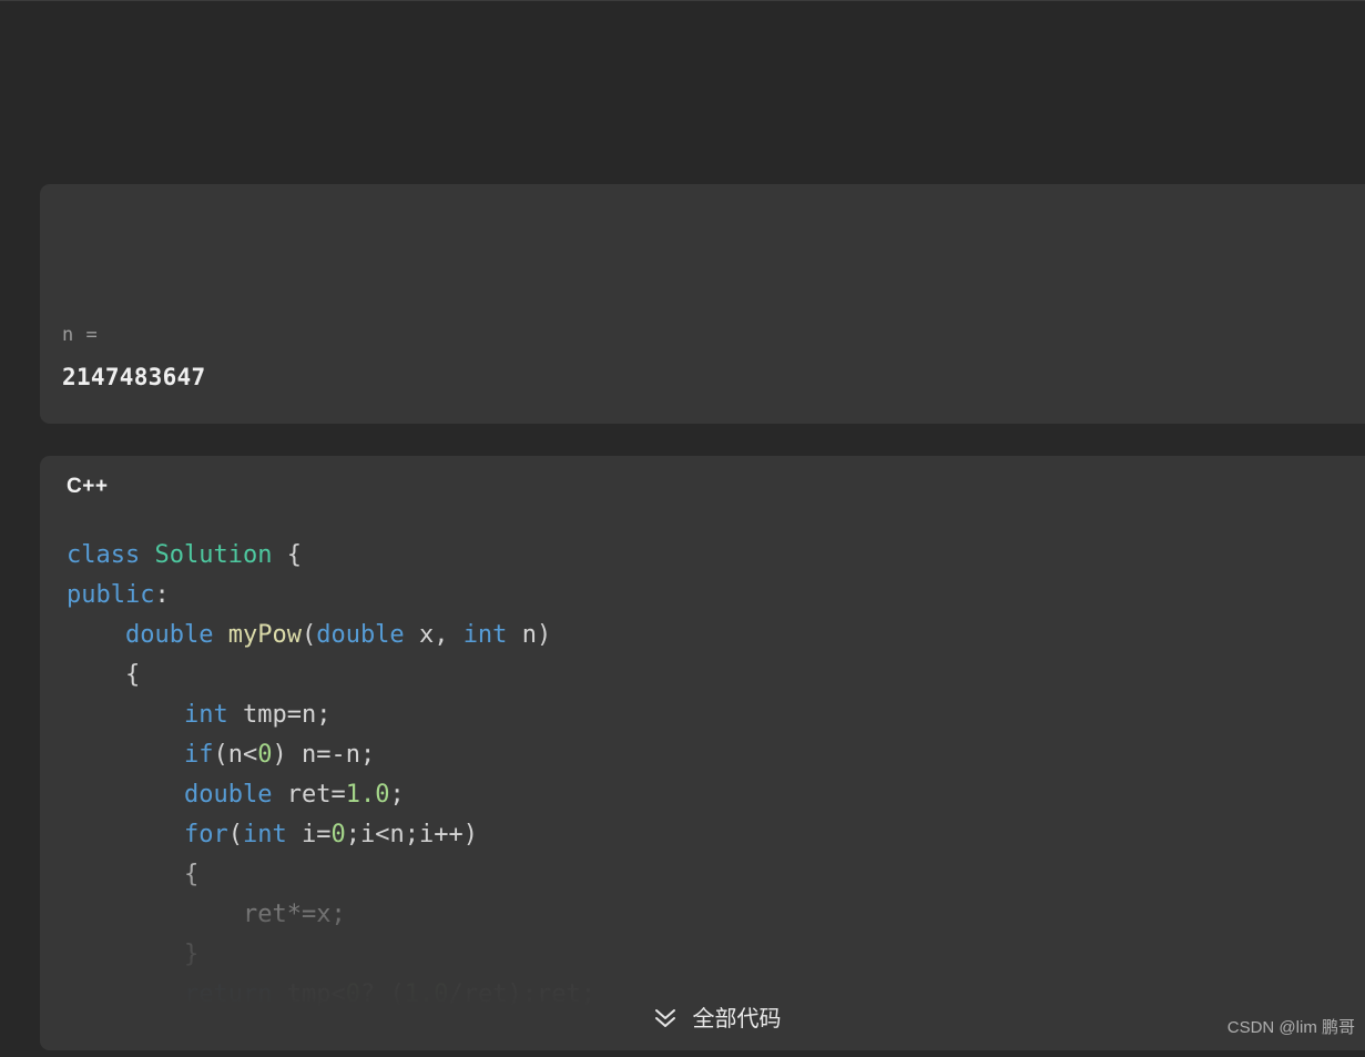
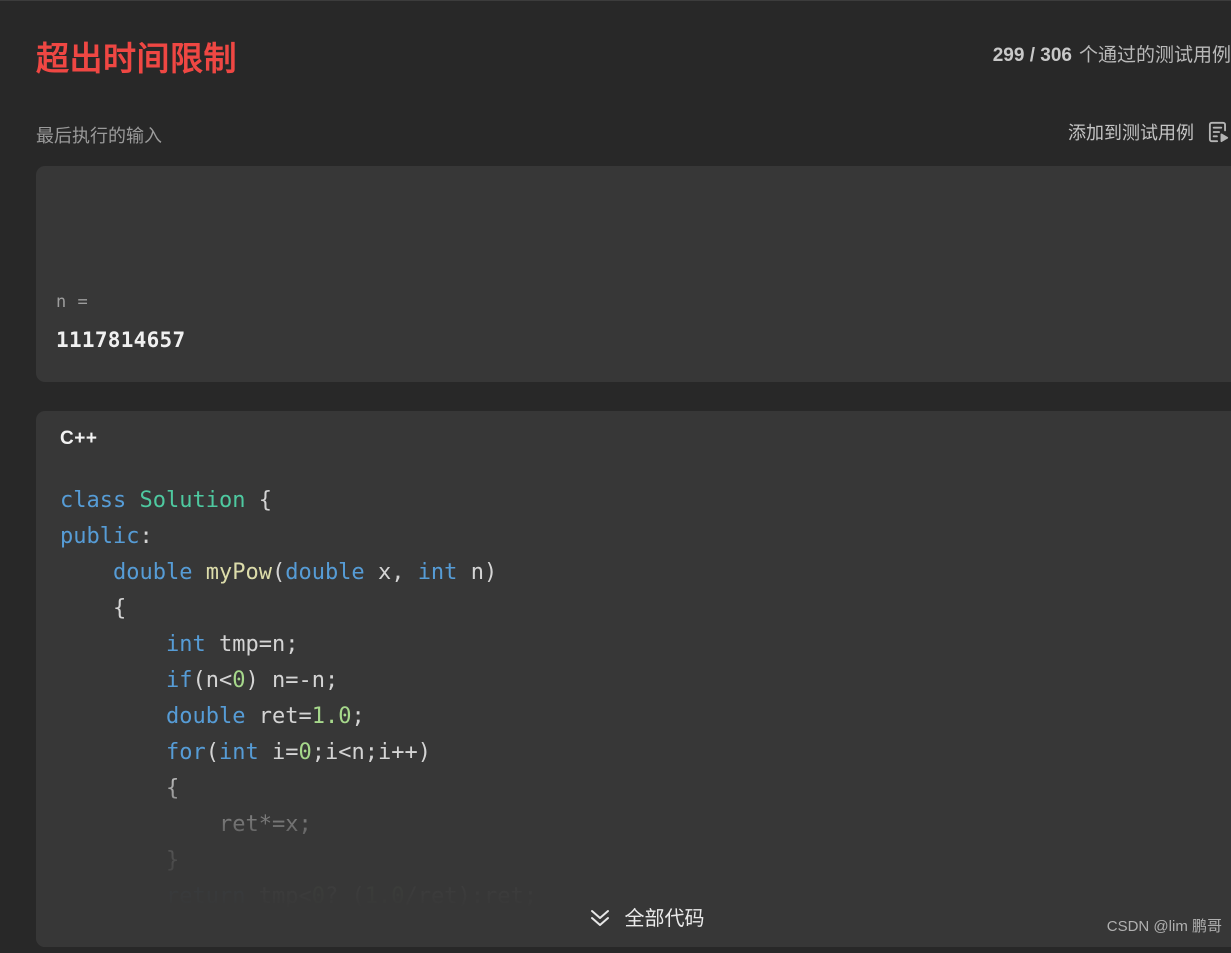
+ 超出时间限制
+ 299 / 306 个通过的测试用例
+ 最后执行的输入
+ 添加到测试用例
  n =
- 2147483647
+ 1117814657
  C++
  class Solution {
  public:
  double myPow(double x, int n)
  {
  int tmp=n;
  if(n<0) n=-n;
  double ret=1.0;
  for(int i=0;i<n;i++)
  全部代码
  CSDN @lim 鹏哥
